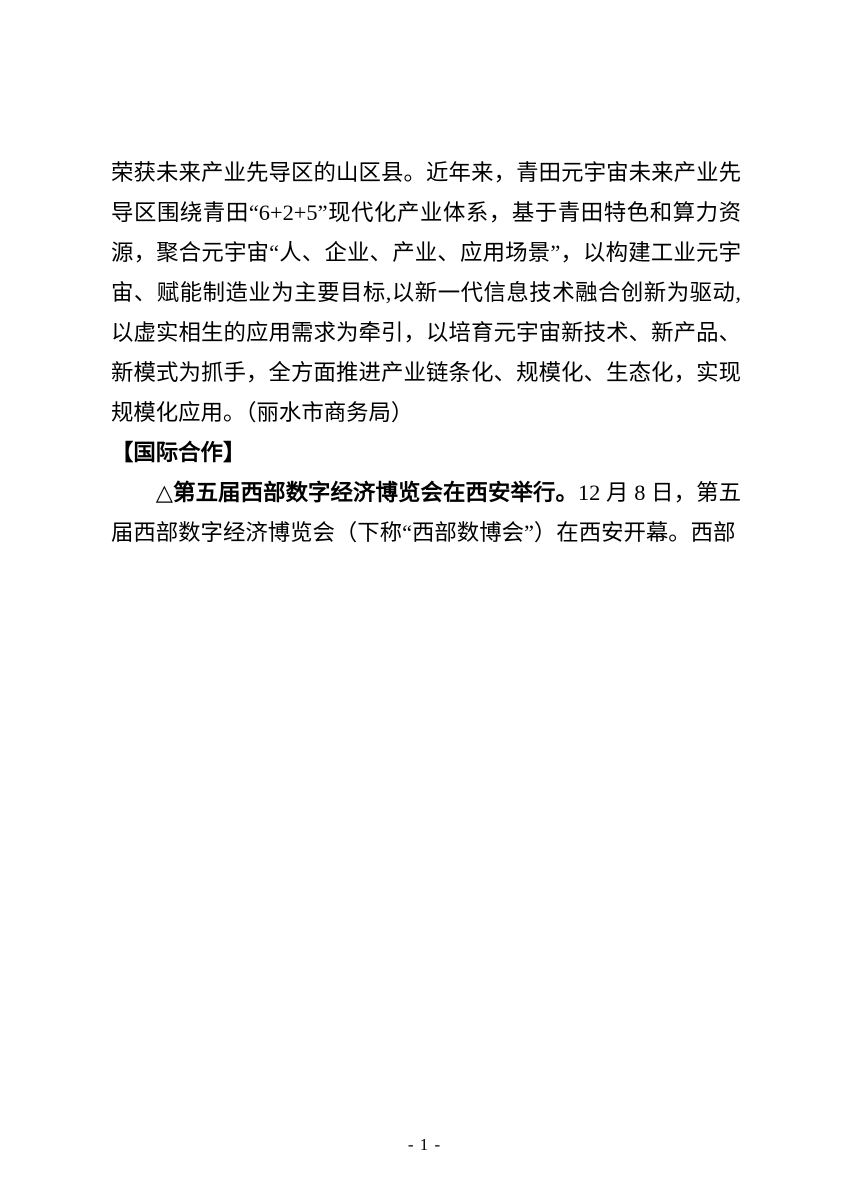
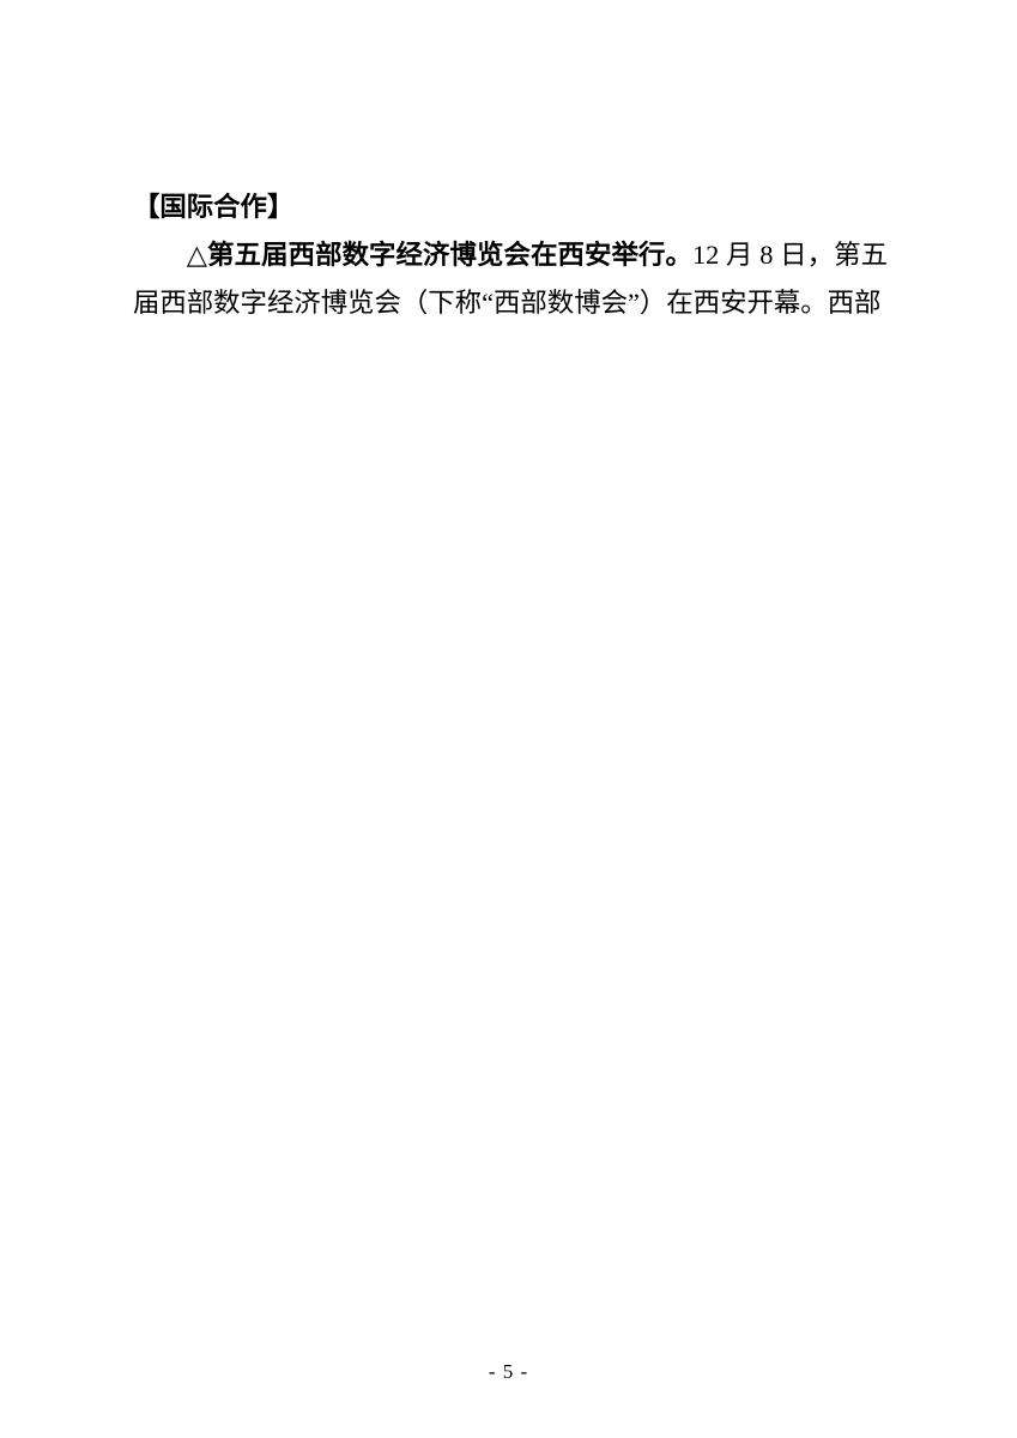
- 荣获未来产业先导区的山区县。近年来，青田元宇宙未来产业先导区围绕青田“6+2+5”现代化产业体系，基于青田特色和算力资源，聚合元宇宙“人、企业、产业、应用场景”，以构建工业元宇宙、赋能制造业为主要目标,以新一代信息技术融合创新为驱动,以虚实相生的应用需求为牵引，以培育元宇宙新技术、新产品、新模式为抓手，全方面推进产业链条化、规模化、生态化，实现规模化应用。（丽水市商务局）
  【国际合作】
  △第五届西部数字经济博览会在西安举行。12 月 8 日，第五届西部数字经济博览会（下称“西部数博会”）在西安开幕。西部
- - 1 -
+ - 5 -
